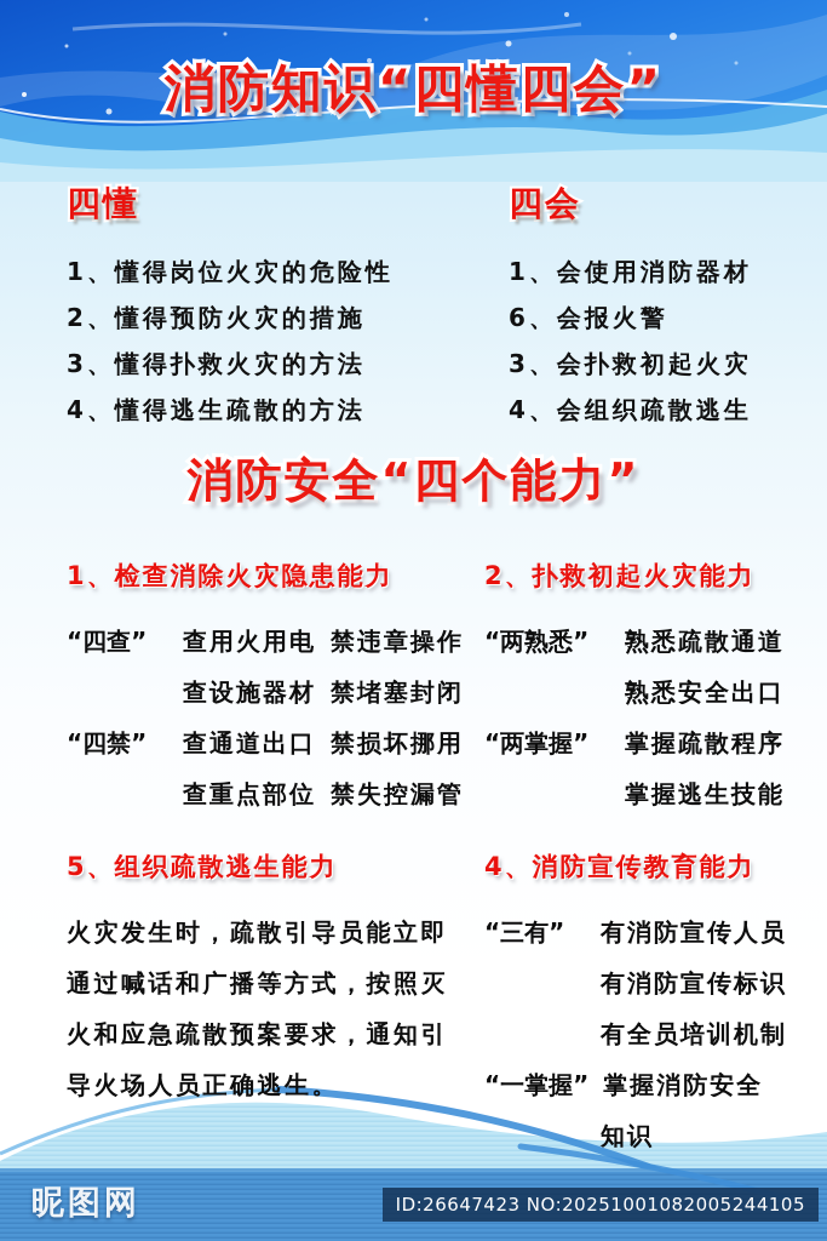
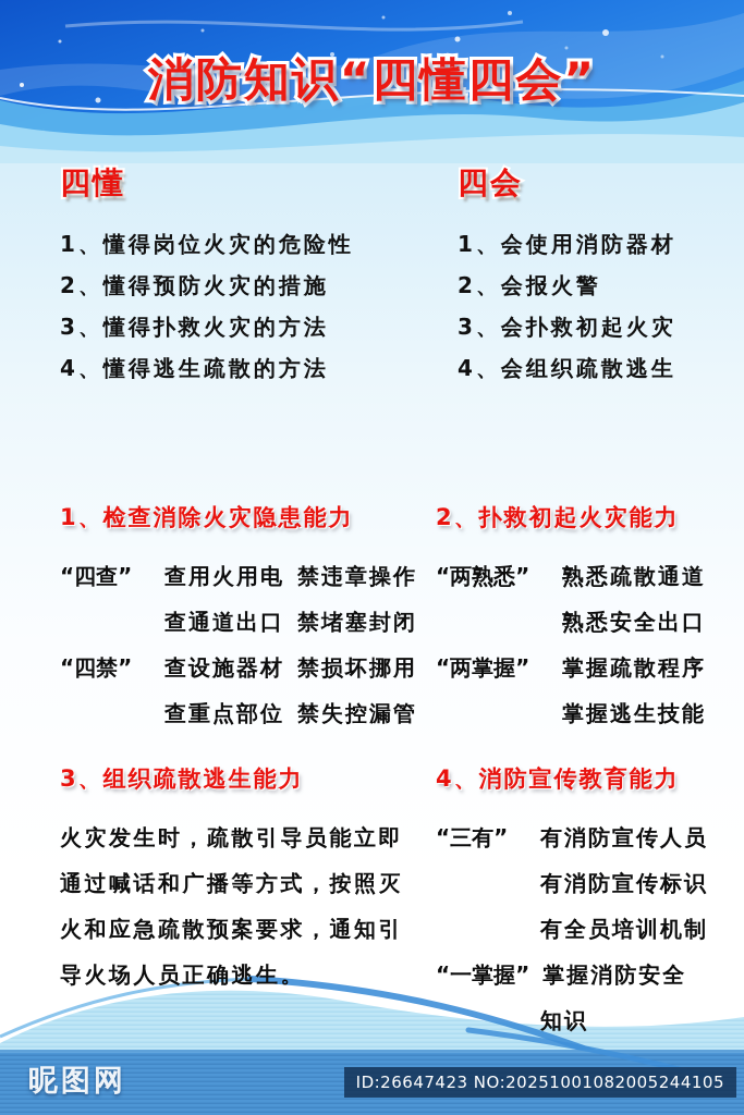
  消防知识“四懂四会”
  四懂
  1、懂得岗位火灾的危险性
  2、懂得预防火灾的措施
  3、懂得扑救火灾的方法
  4、懂得逃生疏散的方法
  四会
  1、会使用消防器材
- 6、会报火警
+ 2、会报火警
  3、会扑救初起火灾
  4、会组织疏散逃生
- 消防安全“四个能力”
  1、检查消除火灾隐患能力
  “四查”
  查用火用电
  禁违章操作
- 查设施器材
+ 查通道出口
  禁堵塞封闭
  “四禁”
- 查通道出口
+ 查设施器材
  禁损坏挪用
  查重点部位
  禁失控漏管
  2、扑救初起火灾能力
  “两熟悉”
  熟悉疏散通道
  熟悉安全出口
  “两掌握”
  掌握疏散程序
  掌握逃生技能
- 5、组织疏散逃生能力
+ 3、组织疏散逃生能力
  火灾发生时，疏散引导员能立即通过喊话和广播等方式，按照灭火和应急疏散预案要求，通知引导火场人员正确逃生。
  4、消防宣传教育能力
  “三有”
  有消防宣传人员
  有消防宣传标识
  有全员培训机制
  “一掌握”
  掌握消防安全
  知识
  昵图网
  ID:26647423 NO:20251001082005244105
